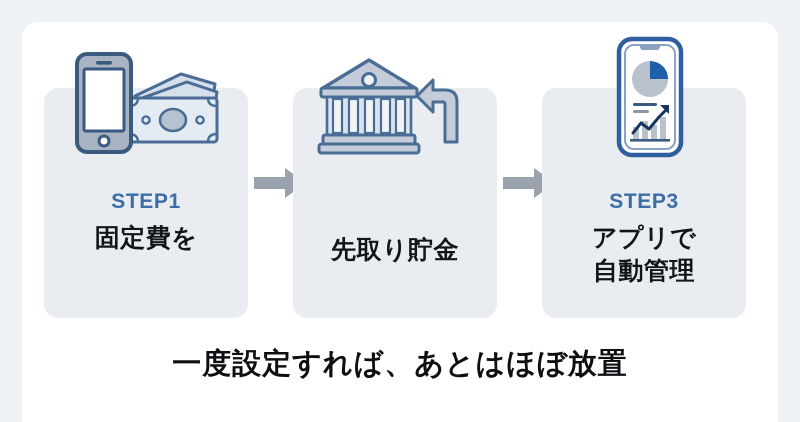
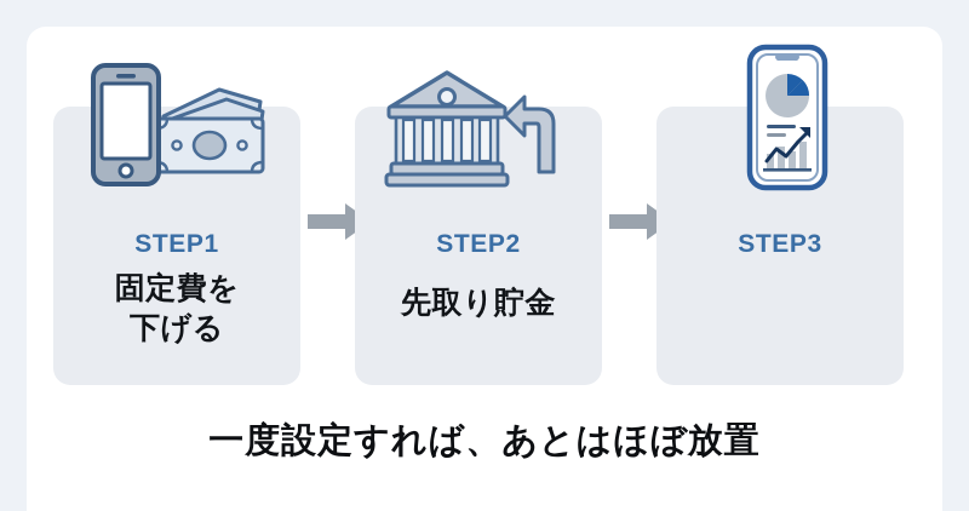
  STEP1
  固定費を
+ 下げる
+ STEP2
  先取り貯金
  STEP3
- アプリで
- 自動管理
  一度設定すれば、あとはほぼ放置
